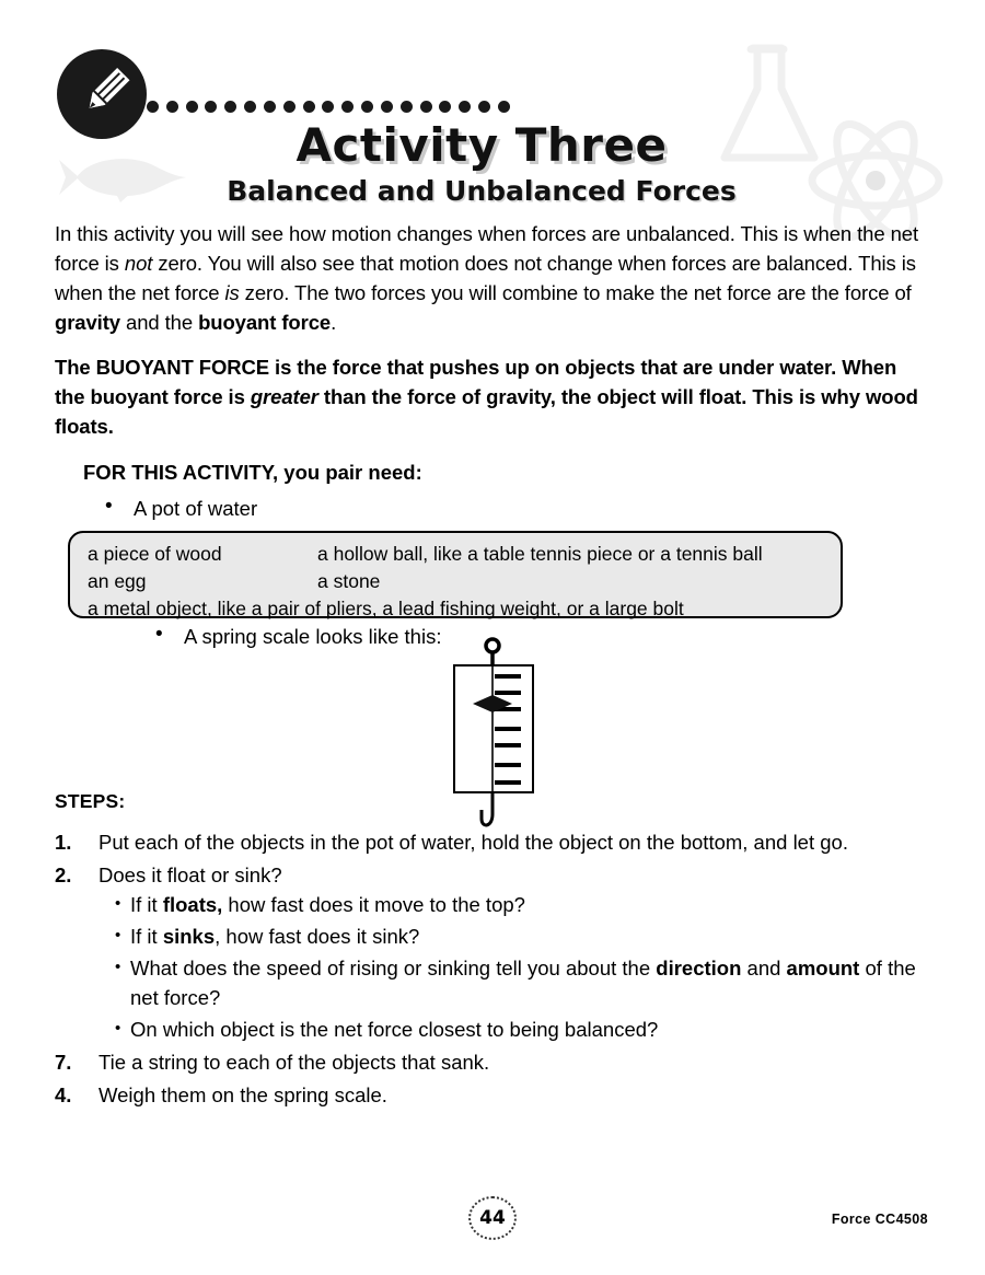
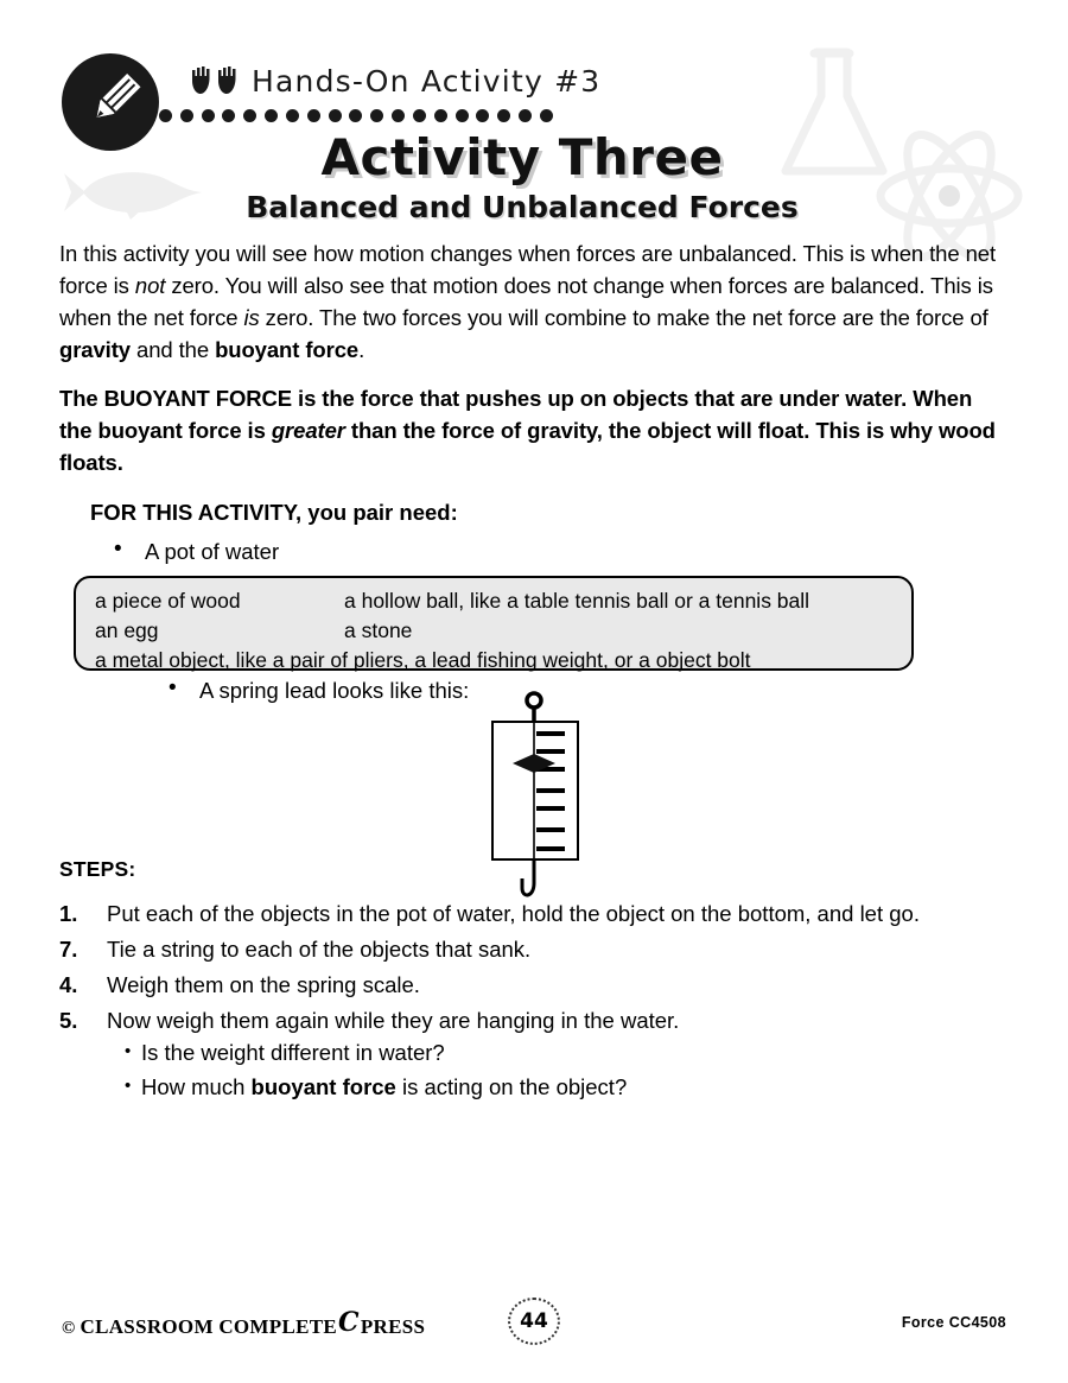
+ Hands-On Activity #3
  Activity Three
  Balanced and Unbalanced Forces
  In this activity you will see how motion changes when forces are unbalanced. This is when the net force is not zero. You will also see that motion does not change when forces are balanced. This is when the net force is zero. The two forces you will combine to make the net force are the force of gravity and the buoyant force.
  The BUOYANT FORCE is the force that pushes up on objects that are under water. When the buoyant force is greater than the force of gravity, the object will float. This is why wood floats.
  FOR THIS ACTIVITY, you pair need:
  A pot of water
  a piece of wood
- a hollow ball, like a table tennis piece or a tennis ball
+ a hollow ball, like a table tennis ball or a tennis ball
  an egg
  a stone
- a metal object, like a pair of pliers, a lead fishing weight, or a large bolt
+ a metal object, like a pair of pliers, a lead fishing weight, or a object bolt
- A spring scale looks like this:
+ A spring lead looks like this:
  STEPS:
  1.
  Put each of the objects in the pot of water, hold the object on the bottom, and let go.
- 2.
- Does it float or sink?
- If it floats, how fast does it move to the top?
- If it sinks, how fast does it sink?
- What does the speed of rising or sinking tell you about the direction and amount of the net force?
- On which object is the net force closest to being balanced?
  7.
  Tie a string to each of the objects that sank.
  4.
  Weigh them on the spring scale.
+ 5.
+ Now weigh them again while they are hanging in the water.
+ Is the weight different in water?
+ How much buoyant force is acting on the object?
+ ©
+ CLASSROOM COMPLETE
+ C
+ PRESS
  44
  Force CC4508
